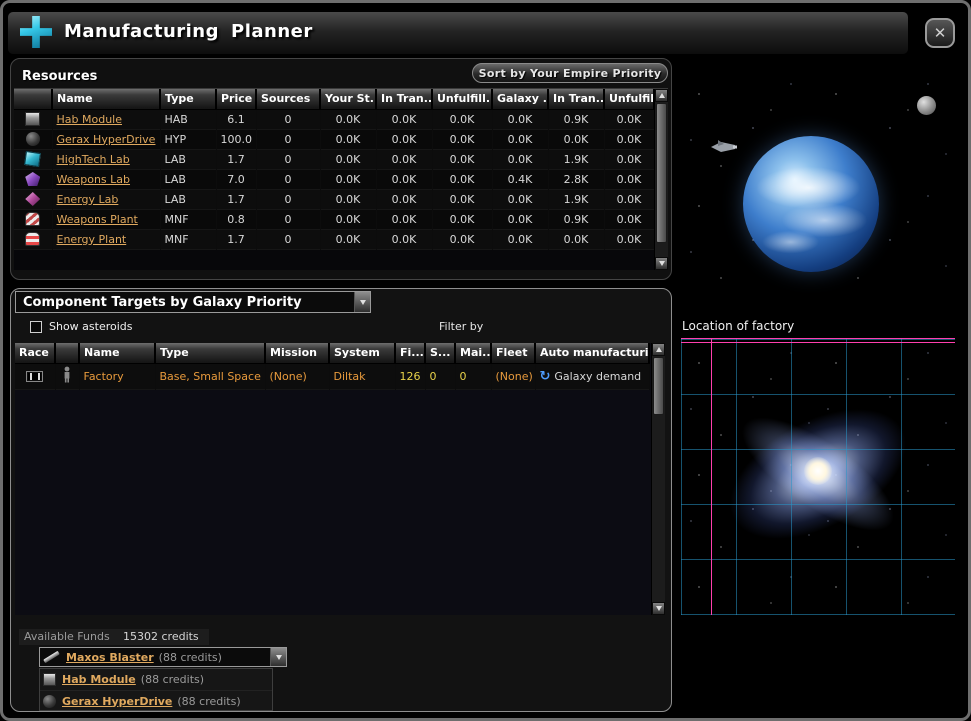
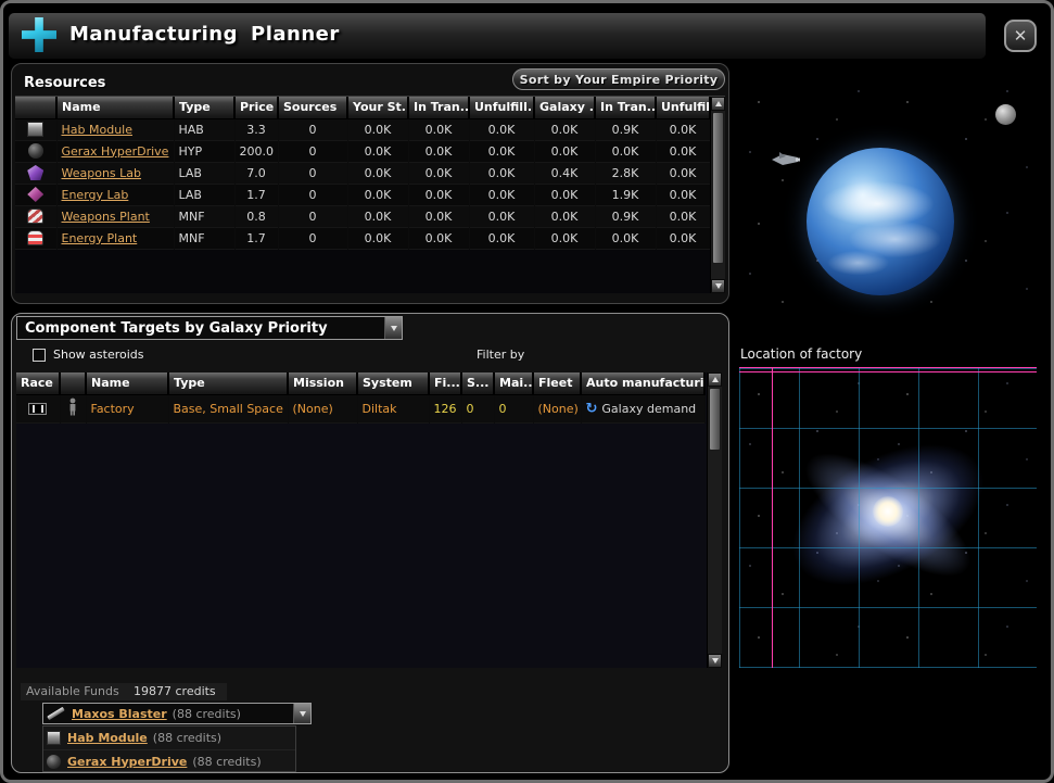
  Manufacturing Planner
  ✕
  Resources
  Sort by Your Empire Priority
  	Name	Type	Price	Sources	Your St.	In Tran..	Unfulfill.	Galaxy .	In Tran..	Unfulfil
- 	Hab Module	HAB	6.1	0	0.0K	0.0K	0.0K	0.0K	0.9K	0.0K
+ 	Hab Module	HAB	3.3	0	0.0K	0.0K	0.0K	0.0K	0.9K	0.0K
- 	Gerax HyperDrive	HYP	100.0	0	0.0K	0.0K	0.0K	0.0K	0.0K	0.0K
+ 	Gerax HyperDrive	HYP	200.0	0	0.0K	0.0K	0.0K	0.0K	0.0K	0.0K
- 	HighTech Lab	LAB	1.7	0	0.0K	0.0K	0.0K	0.0K	1.9K	0.0K
  	Weapons Lab	LAB	7.0	0	0.0K	0.0K	0.0K	0.4K	2.8K	0.0K
  	Energy Lab	LAB	1.7	0	0.0K	0.0K	0.0K	0.0K	1.9K	0.0K
  	Weapons Plant	MNF	0.8	0	0.0K	0.0K	0.0K	0.0K	0.9K	0.0K
  	Energy Plant	MNF	1.7	0	0.0K	0.0K	0.0K	0.0K	0.0K	0.0K
  Component Targets by Galaxy Priority
  Show asteroids
  Filter by
  Race		Name	Type	Mission	System	Fi...	S...	Mai..	Fleet	Auto manufacturi
  		Factory	Base, Small Space	(None)	Diltak	126	0	0	(None)	↻ Galaxy demand
  Available Funds
- 15302 credits
+ 19877 credits
  Maxos Blaster
  (88 credits)
  Hab Module
  (88 credits)
  Gerax HyperDrive
  (88 credits)
  Location of factory
